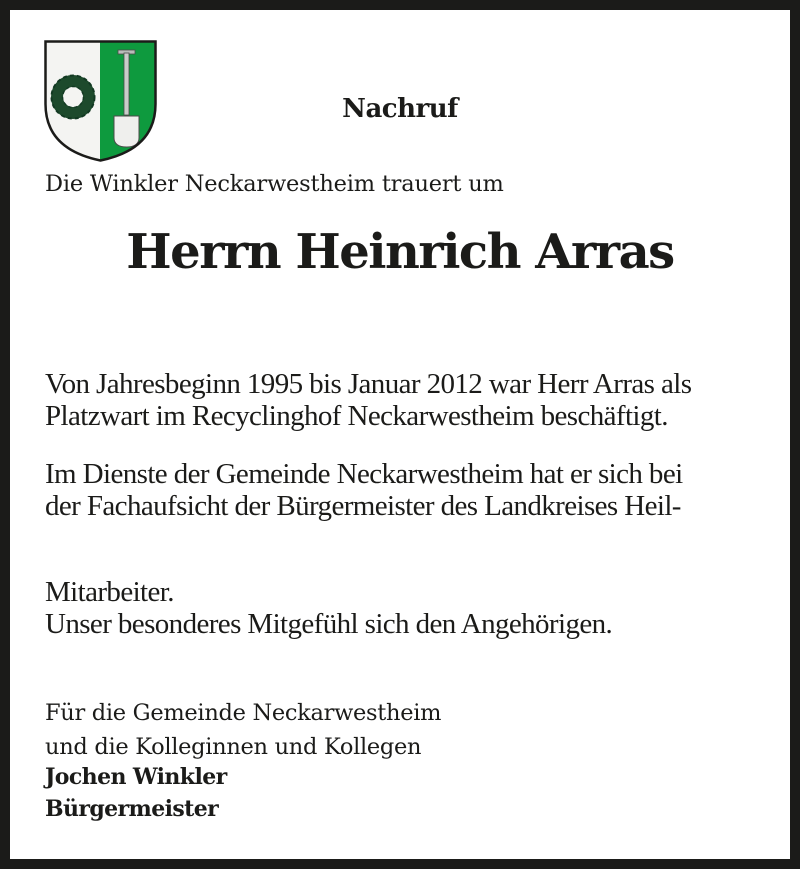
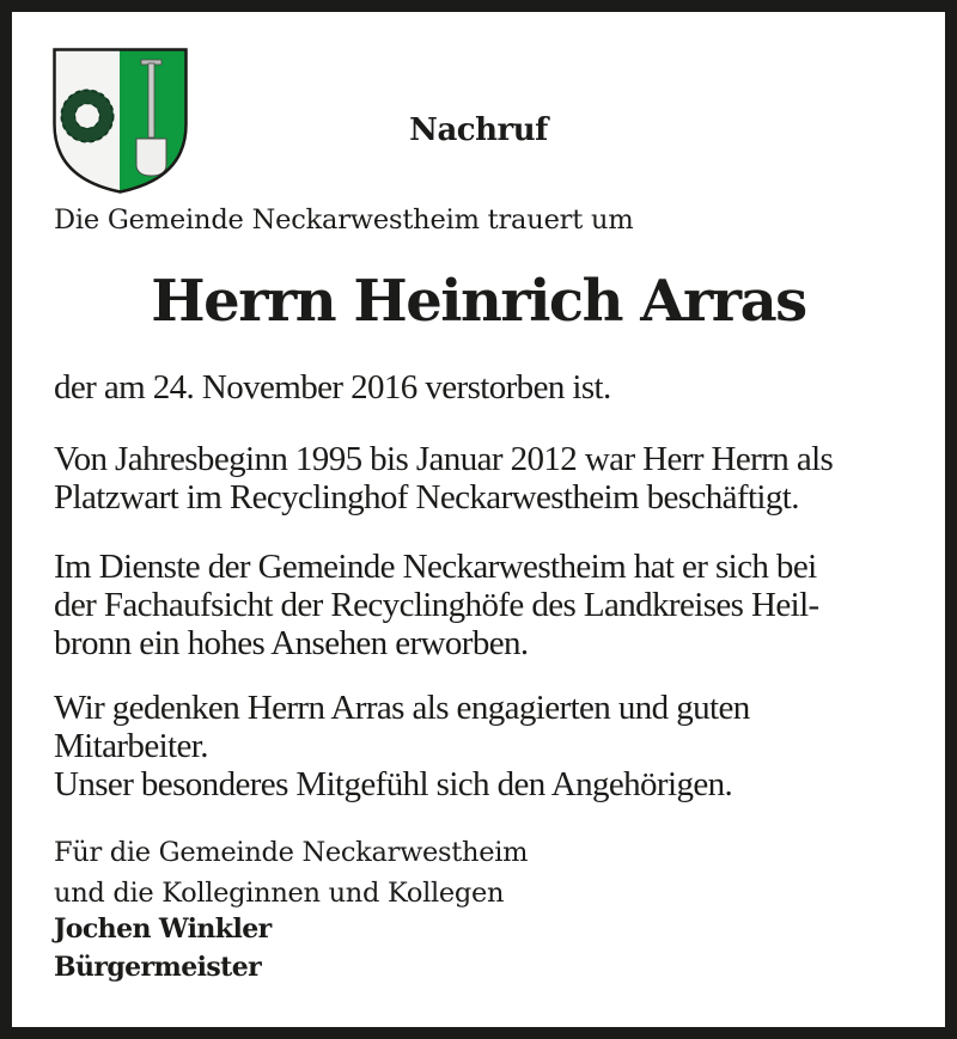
  Nachruf
- Die Winkler Neckarwestheim trauert um
+ Die Gemeinde Neckarwestheim trauert um
  Herrn Heinrich Arras
+ der am 24. November 2016 verstorben ist.
- Von Jahresbeginn 1995 bis Januar 2012 war Herr Arras als
+ Von Jahresbeginn 1995 bis Januar 2012 war Herr Herrn als
  Platzwart im Recyclinghof Neckarwestheim beschäftigt.
  Im Dienste der Gemeinde Neckarwestheim hat er sich bei
- der Fachaufsicht der Bürgermeister des Landkreises Heil-
+ der Fachaufsicht der Recyclinghöfe des Landkreises Heil-
+ bronn ein hohes Ansehen erworben.
+ Wir gedenken Herrn Arras als engagierten und guten
  Mitarbeiter.
  Unser besonderes Mitgefühl sich den Angehörigen.
  Für die Gemeinde Neckarwestheim
  und die Kolleginnen und Kollegen
  Jochen Winkler
  Bürgermeister
